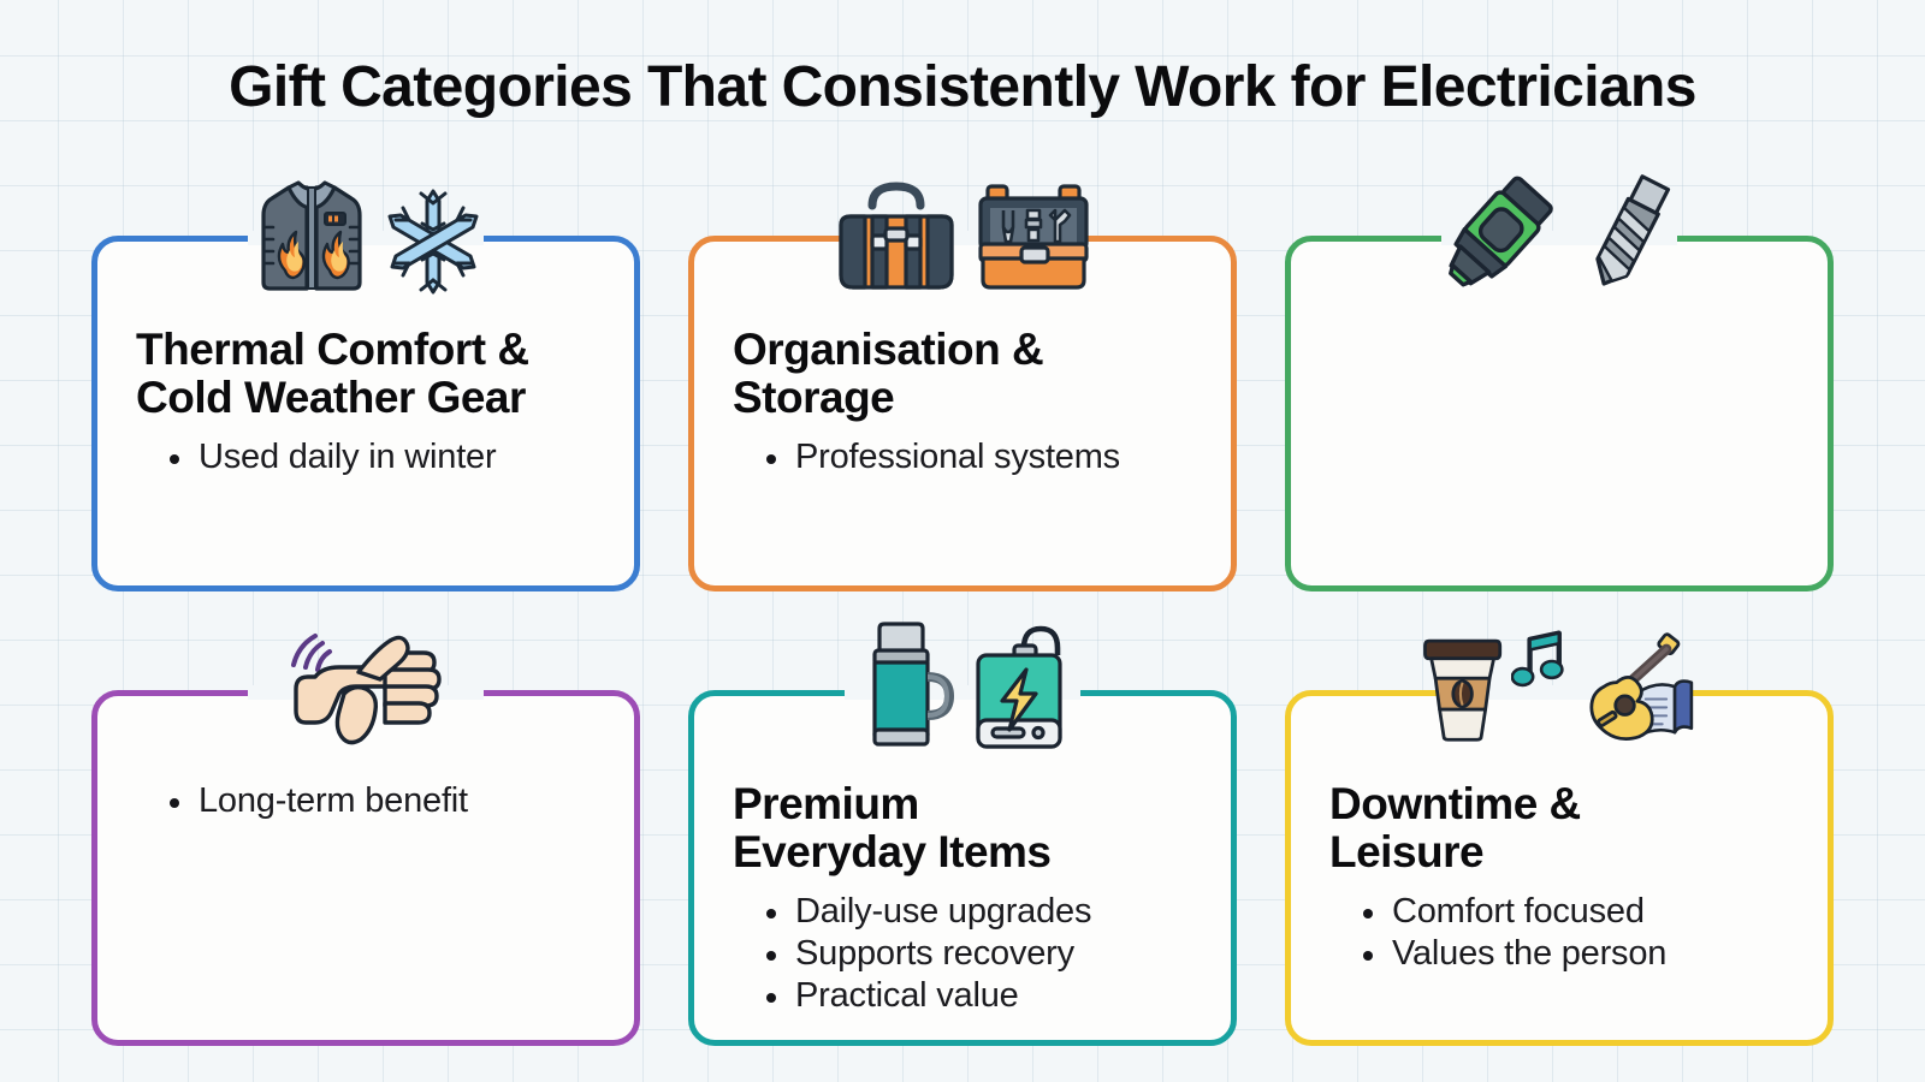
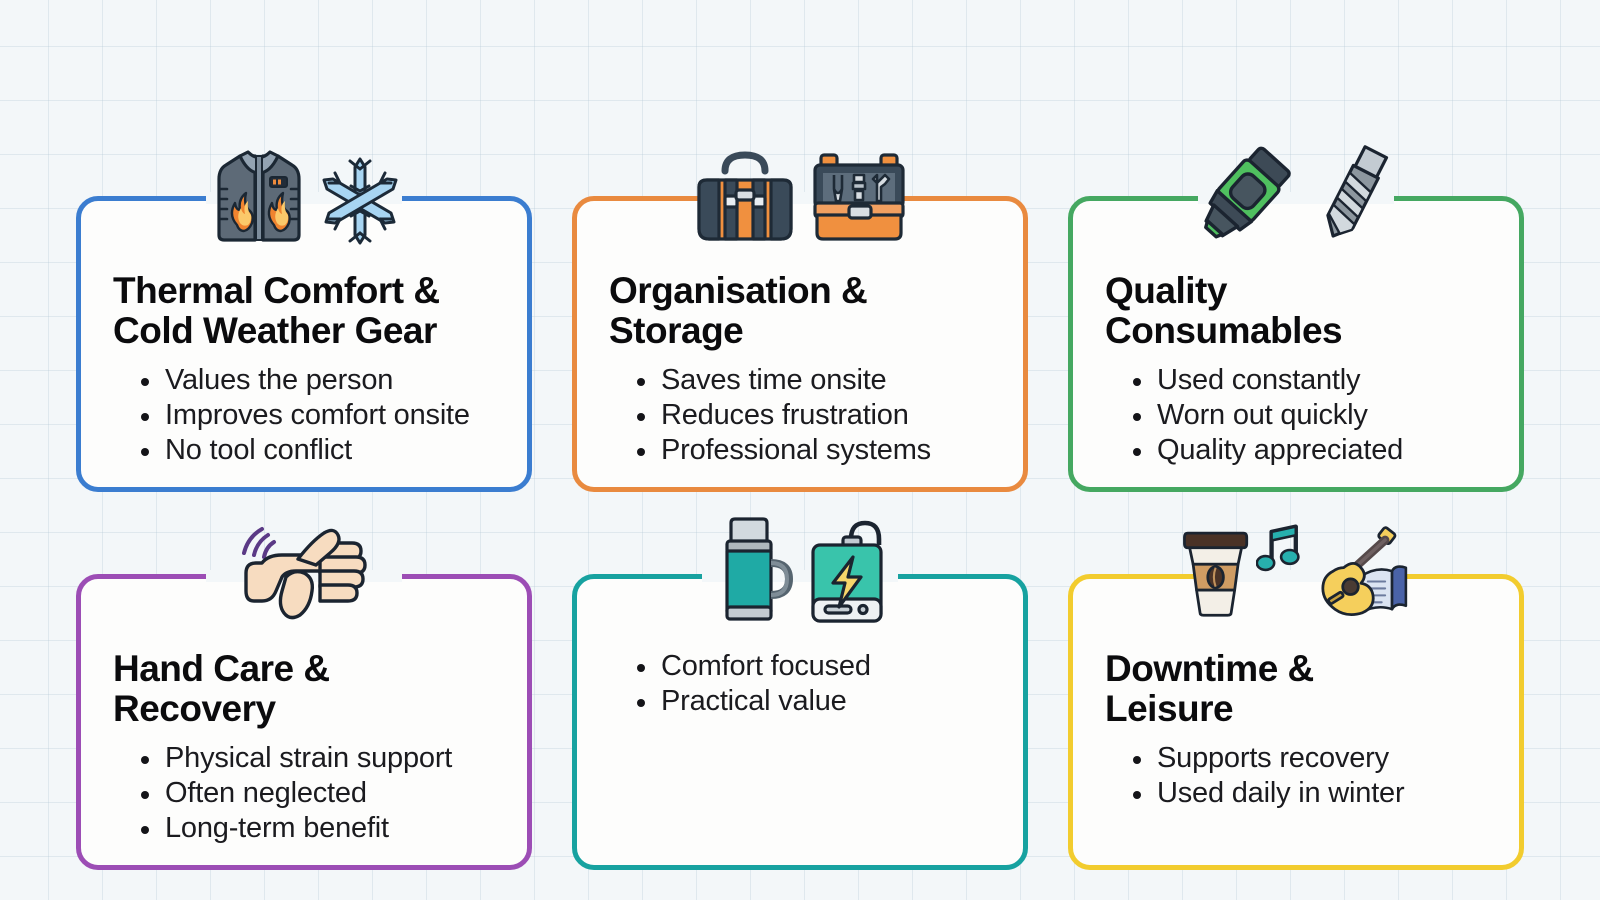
- Gift Categories That Consistently Work for Electricians
  Thermal Comfort &
  Cold Weather Gear
- Used daily in winter
+ Values the person
+ Improves comfort onsite
+ No tool conflict
  Organisation &
  Storage
+ Saves time onsite
+ Reduces frustration
  Professional systems
+ Quality
+ Consumables
+ Used constantly
+ Worn out quickly
+ Quality appreciated
+ Hand Care &
+ Recovery
+ Physical strain support
+ Often neglected
  Long-term benefit
- Premium
- Everyday Items
- Daily-use upgrades
- Supports recovery
+ Comfort focused
  Practical value
  Downtime &
  Leisure
- Comfort focused
+ Supports recovery
- Values the person
+ Used daily in winter
